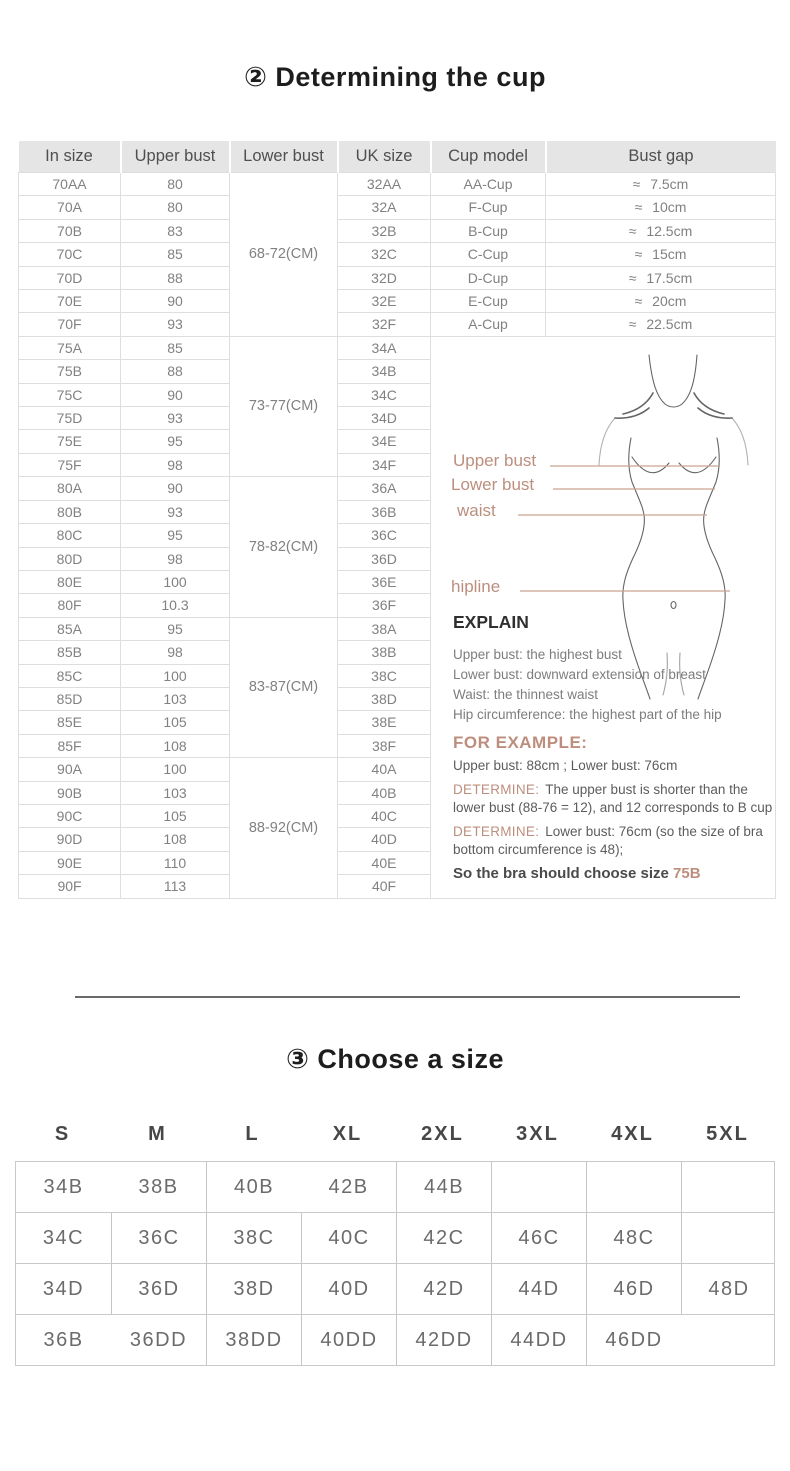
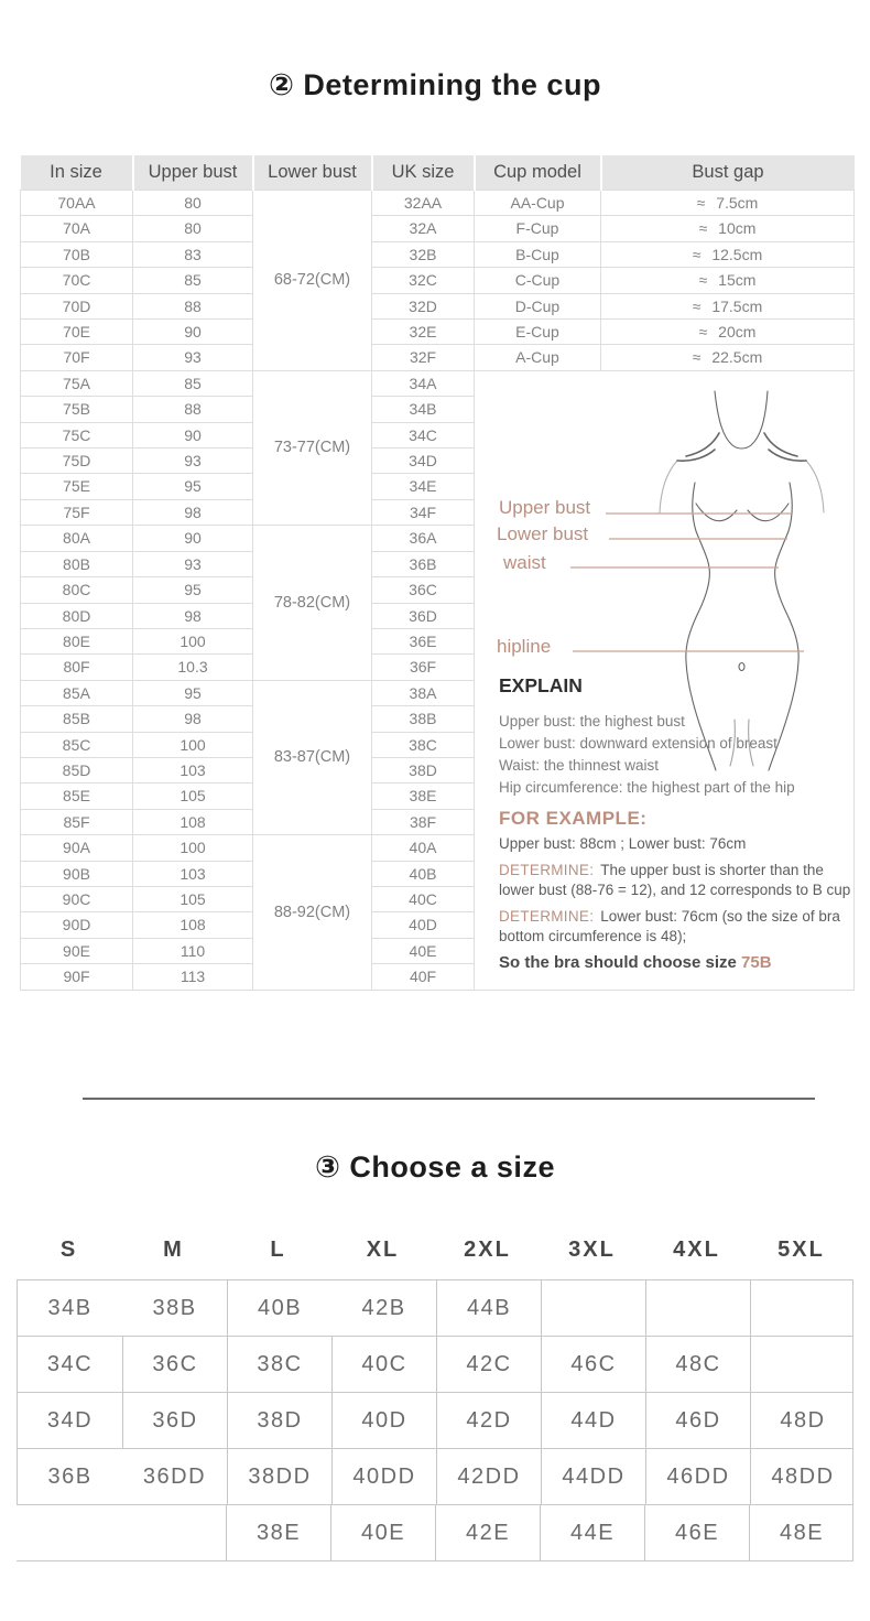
  ② Determining the cup
  In size	Upper bust	Lower bust	UK size	Cup model	Bust gap
  70AA	80	68-72(CM)	32AA	AA-Cup	≈ 7.5cm
  70A	80	32A	F-Cup	≈ 10cm
  70B	83	32B	B-Cup	≈ 12.5cm
  70C	85	32C	C-Cup	≈ 15cm
  70D	88	32D	D-Cup	≈ 17.5cm
  70E	90	32E	E-Cup	≈ 20cm
  70F	93	32F	A-Cup	≈ 22.5cm
  75A	85	73-77(CM)	34A	Upper bust Lower bust waist hipline EXPLAIN Upper bust: the highest bustLower bust: downward extension of breastWaist: the thinnest waistHip circumference: the highest part of the hip FOR EXAMPLE: Upper bust: 88cm ; Lower bust: 76cm DETERMINE: The upper bust is shorter than the lower bust (88-76 = 12), and 12 corresponds to B cup DETERMINE: Lower bust: 76cm (so the size of bra bottom circumference is 48); So the bra should choose size 75B
  75B	88	34B
  75C	90	34C
  75D	93	34D
  75E	95	34E
  75F	98	34F
  80A	90	78-82(CM)	36A
  80B	93	36B
  80C	95	36C
  80D	98	36D
  80E	100	36E
  80F	10.3	36F
  85A	95	83-87(CM)	38A
  85B	98	38B
  85C	100	38C
  85D	103	38D
  85E	105	38E
  85F	108	38F
  90A	100	88-92(CM)	40A
  90B	103	40B
  90C	105	40C
  90D	108	40D
  90E	110	40E
  90F	113	40F
  ③ Choose a size
  S
  M
  L
  XL
  2XL
  3XL
  4XL
  5XL
  34B
  38B
  40B
  42B
  44B
  34C
  36C
  38C
  40C
  42C
  46C
  48C
  34D
  36D
  38D
  40D
  42D
  44D
  46D
  48D
  36B
  36DD
  38DD
  40DD
  42DD
  44DD
  46DD
+ 48DD
+ 38E
+ 40E
+ 42E
+ 44E
+ 46E
+ 48E
